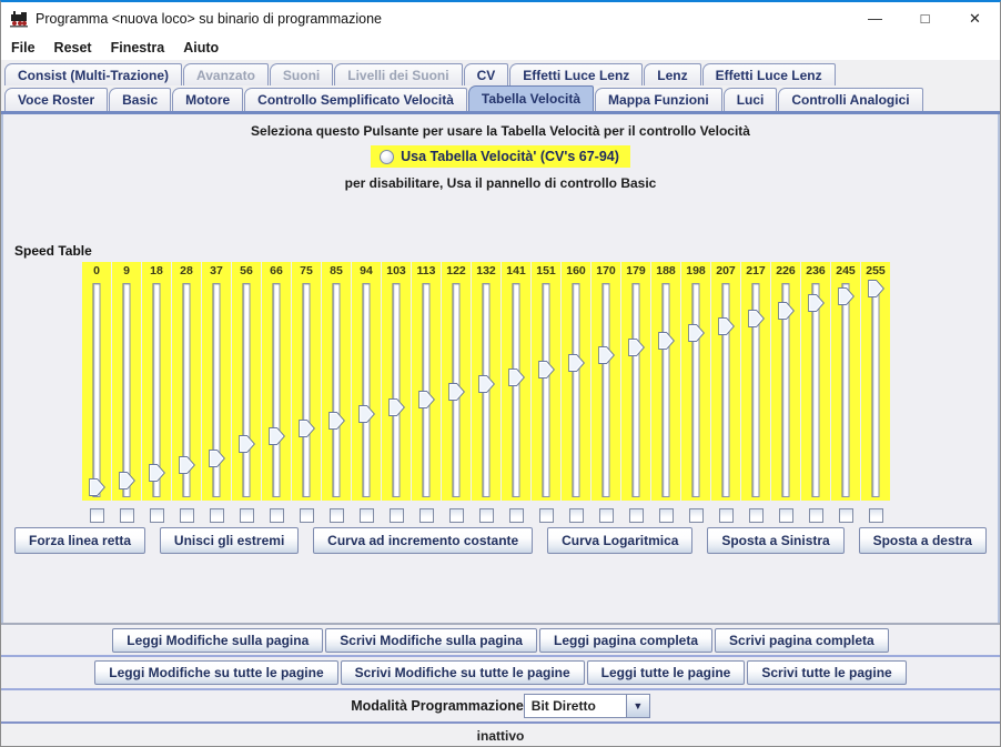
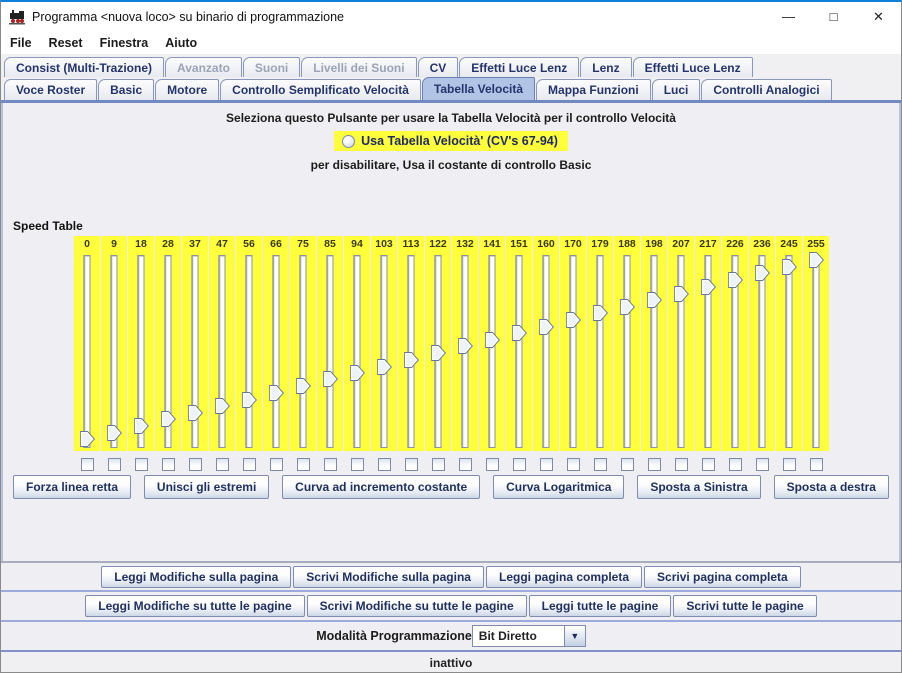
  Programma <nuova loco> su binario di programmazione
  —
  □
  ✕
  File
  Reset
  Finestra
  Aiuto
  Consist (Multi-Trazione)
  Avanzato
  Suoni
  Livelli dei Suoni
  CV
  Effetti Luce Lenz
  Lenz
  Effetti Luce Lenz
  Voce Roster
  Basic
  Motore
  Controllo Semplificato Velocità
  Tabella Velocità
  Mappa Funzioni
  Luci
  Controlli Analogici
  Seleziona questo Pulsante per usare la Tabella Velocità per il controllo Velocità
  Usa Tabella Velocità' (CV's 67-94)
- per disabilitare, Usa il pannello di controllo Basic
+ per disabilitare, Usa il costante di controllo Basic
  Speed Table
  0
  9
  18
  28
  37
+ 47
  56
  66
  75
  85
  94
  103
  113
  122
  132
  141
  151
  160
  170
  179
  188
  198
  207
  217
  226
  236
  245
  255
  Forza linea retta
  Unisci gli estremi
  Curva ad incremento costante
  Curva Logaritmica
  Sposta a Sinistra
  Sposta a destra
  Leggi Modifiche sulla pagina
  Scrivi Modifiche sulla pagina
  Leggi pagina completa
  Scrivi pagina completa
  Leggi Modifiche su tutte le pagine
  Scrivi Modifiche su tutte le pagine
  Leggi tutte le pagine
  Scrivi tutte le pagine
  Modalità Programmazione
  Bit Diretto
  ▼
  inattivo
